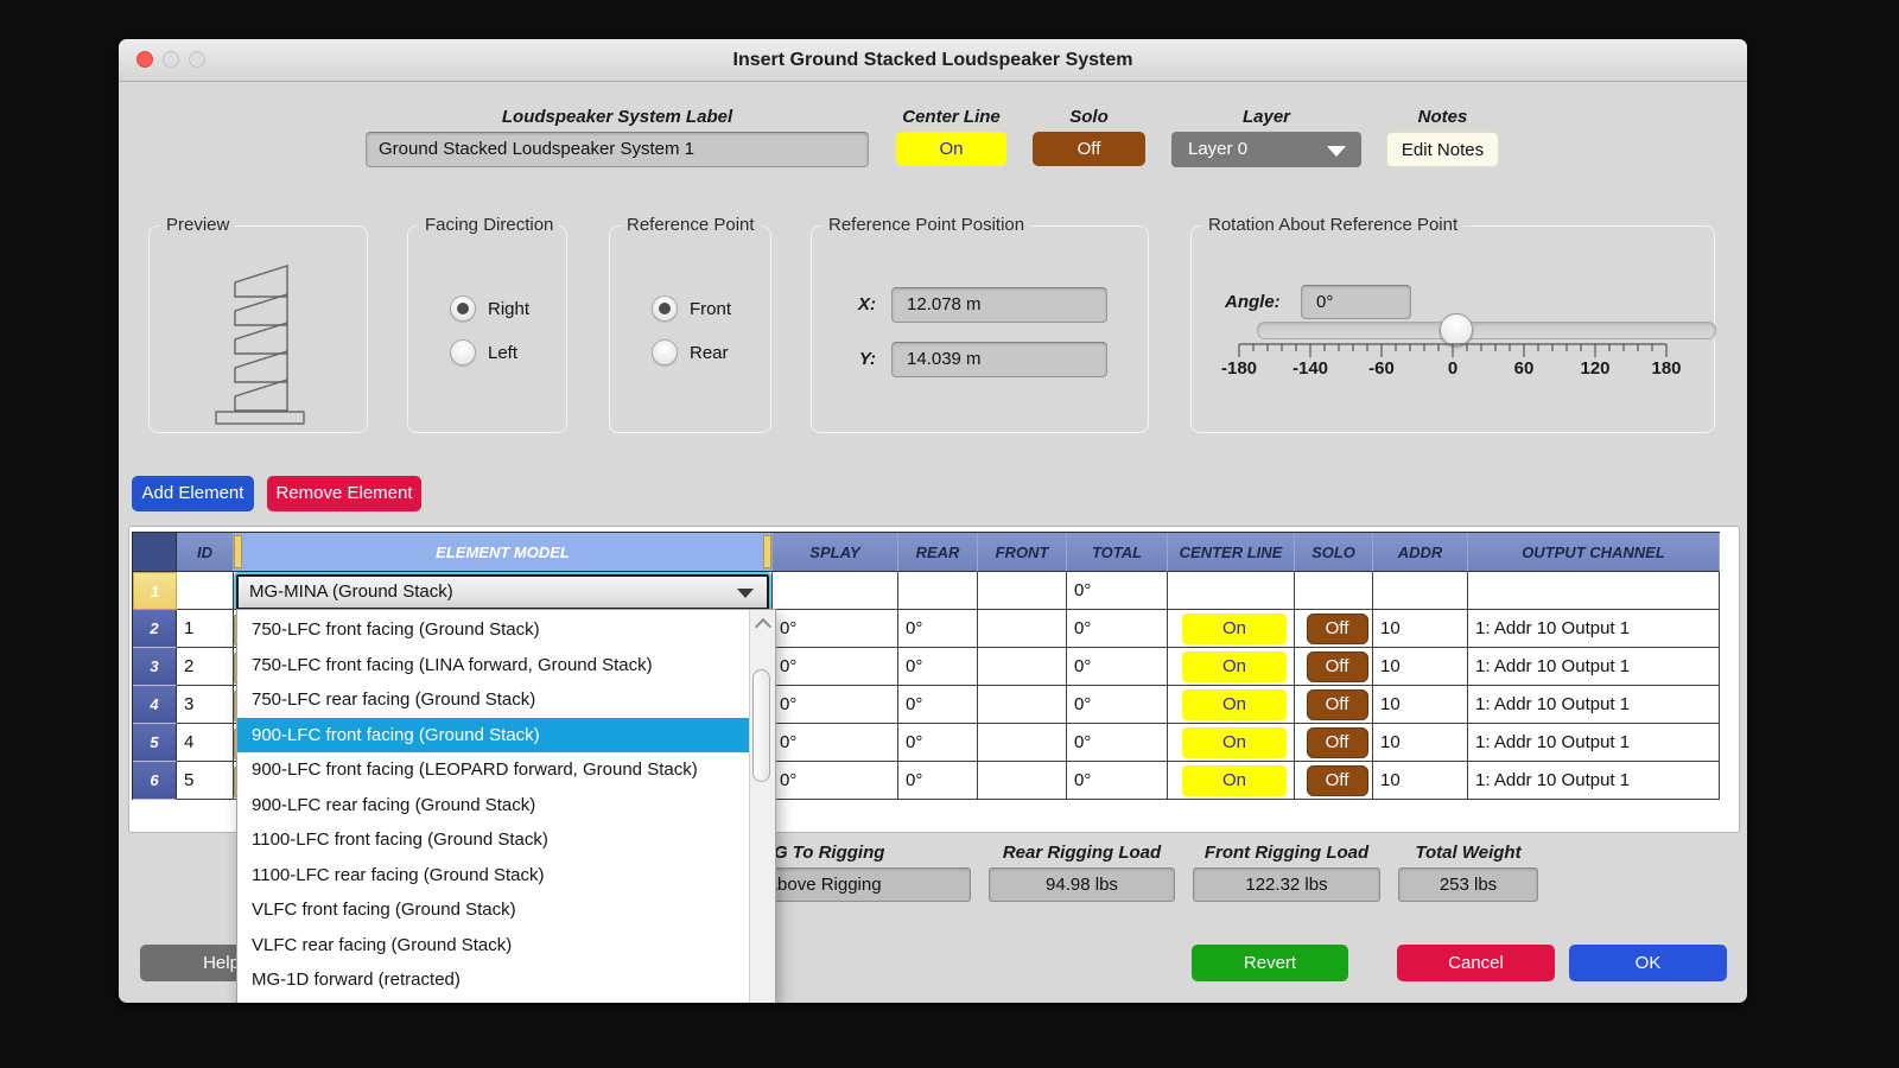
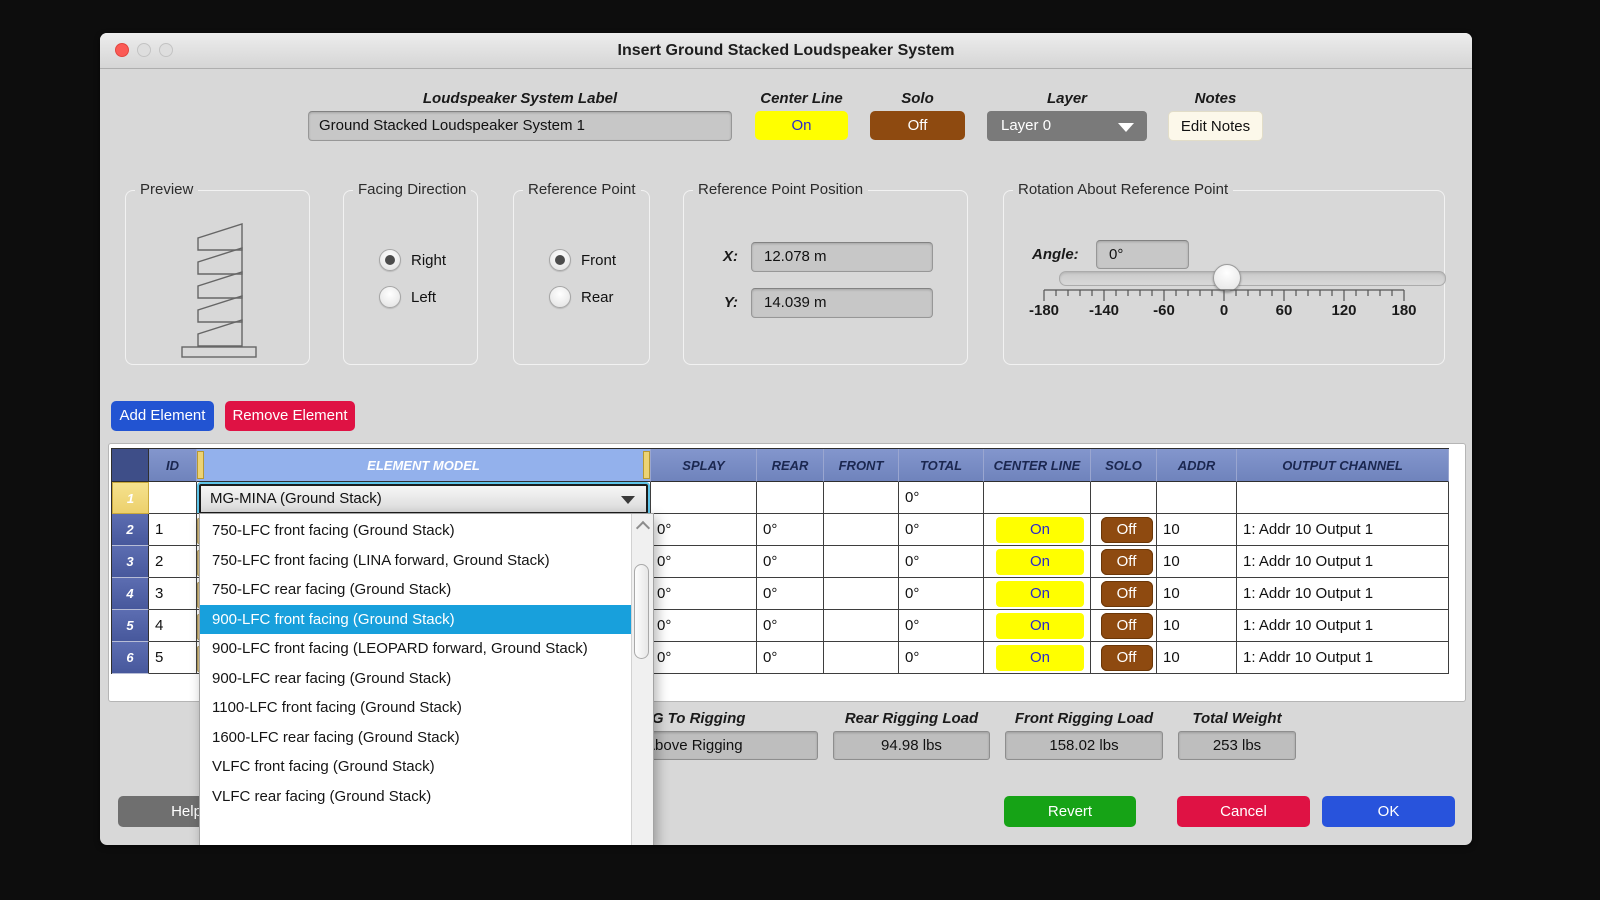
  Insert Ground Stacked Loudspeaker System
  Loudspeaker System Label
  Ground Stacked Loudspeaker System 1
  Center Line
  On
  Solo
  Off
  Layer
  Layer 0
  Notes
  Edit Notes
  Preview
  Facing Direction
  Right
  Left
  Reference Point
  Front
  Rear
  Reference Point Position
  X:
  12.078 m
  Y:
  14.039 m
  Rotation About Reference Point
  Angle:
  0°
  -180
  -140
  -60
  0
  60
  120
  180
  Add Element
  Remove Element
  ID
  ELEMENT MODEL
  SPLAY
  REAR
  FRONT
  TOTAL
  CENTER LINE
  SOLO
  ADDR
  OUTPUT CHANNEL
  1
  MG-MINA (Ground Stack)
  0°
  2
  1
  0°
  0°
  0°
  On
  Off
  10
  1: Addr 10 Output 1
  3
  2
  0°
  0°
  0°
  On
  Off
  10
  1: Addr 10 Output 1
  4
  3
  0°
  0°
  0°
  On
  Off
  10
  1: Addr 10 Output 1
  5
  4
  0°
  0°
  0°
  On
  Off
  10
  1: Addr 10 Output 1
  6
  5
  0°
  0°
  0°
  On
  Off
  10
  1: Addr 10 Output 1
  G To Rigging
  bove Rigging
  Rear Rigging Load
  94.98 lbs
  Front Rigging Load
- 122.32 lbs
+ 158.02 lbs
  Total Weight
  253 lbs
  Help
  Revert
  Cancel
  OK
  750-LFC front facing (Ground Stack)
  750-LFC front facing (LINA forward, Ground Stack)
  750-LFC rear facing (Ground Stack)
  900-LFC front facing (Ground Stack)
  900-LFC front facing (LEOPARD forward, Ground Stack)
  900-LFC rear facing (Ground Stack)
  1100-LFC front facing (Ground Stack)
- 1100-LFC rear facing (Ground Stack)
+ 1600-LFC rear facing (Ground Stack)
  VLFC front facing (Ground Stack)
  VLFC rear facing (Ground Stack)
- MG-1D forward (retracted)
